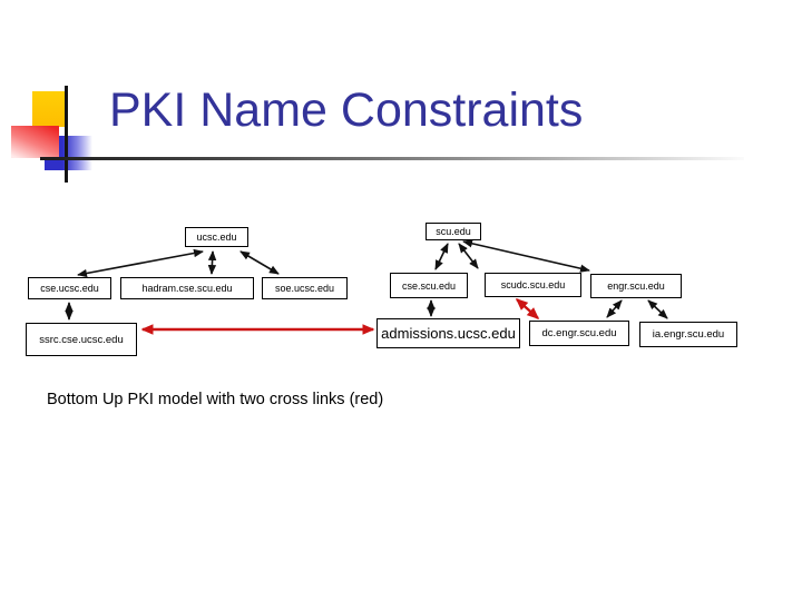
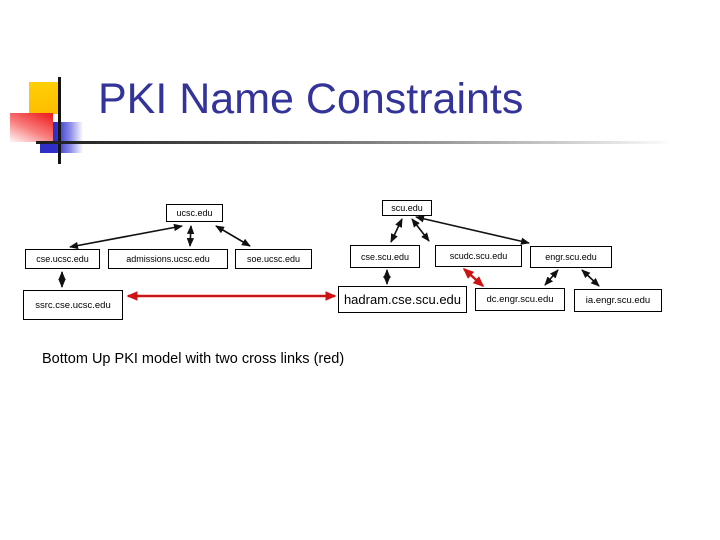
  PKI Name Constraints
  ucsc.edu
  scu.edu
  cse.ucsc.edu
- hadram.cse.scu.edu
+ admissions.ucsc.edu
  soe.ucsc.edu
  cse.scu.edu
  scudc.scu.edu
  engr.scu.edu
  ssrc.cse.ucsc.edu
- admissions.ucsc.edu
+ hadram.cse.scu.edu
  dc.engr.scu.edu
  ia.engr.scu.edu
  Bottom Up PKI model with two cross links (red)
